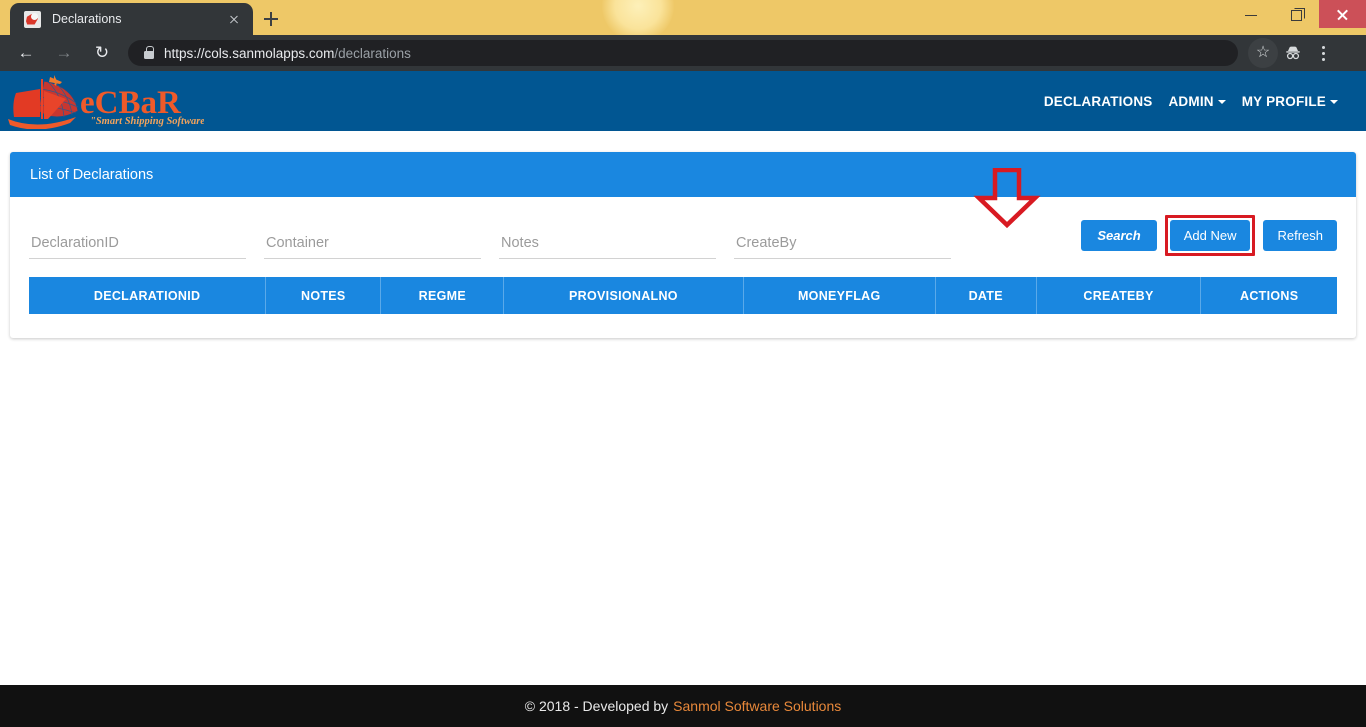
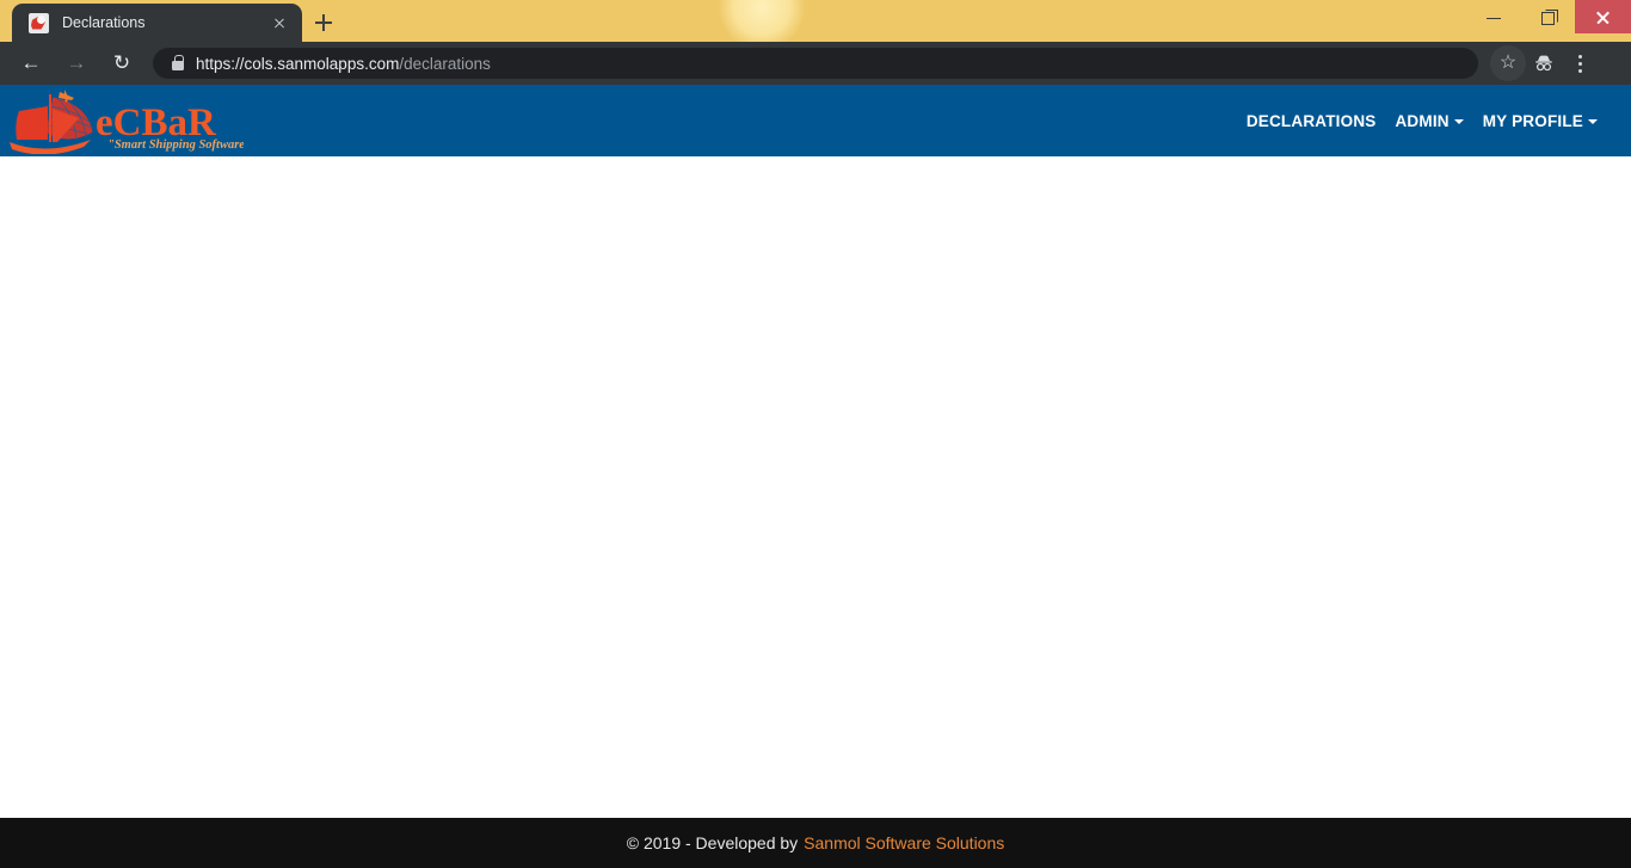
  Declarations
  ←
  →
  ↻
  https://cols.sanmolapps.com/declarations
  ☆
  eCBaR
  "Smart Shipping Software
  DECLARATIONS
  ADMIN
  MY PROFILE
- List of Declarations
- DeclarationID
- Container
- Notes
- CreateBy
- Search
- Add New
- Refresh
- DECLARATIONID	NOTES	REGME	PROVISIONALNO	MONEYFLAG	DATE	CREATEBY	ACTIONS
- © 2018 - Developed by
+ © 2019 - Developed by
  Sanmol Software Solutions
